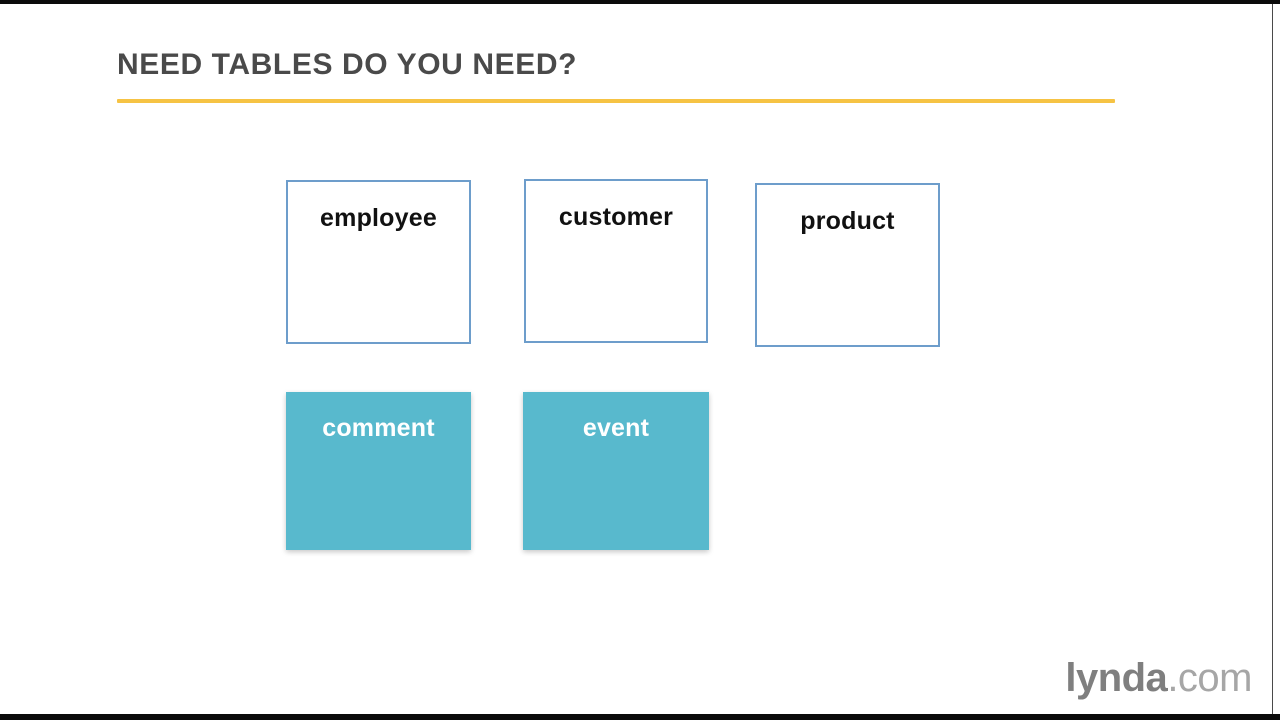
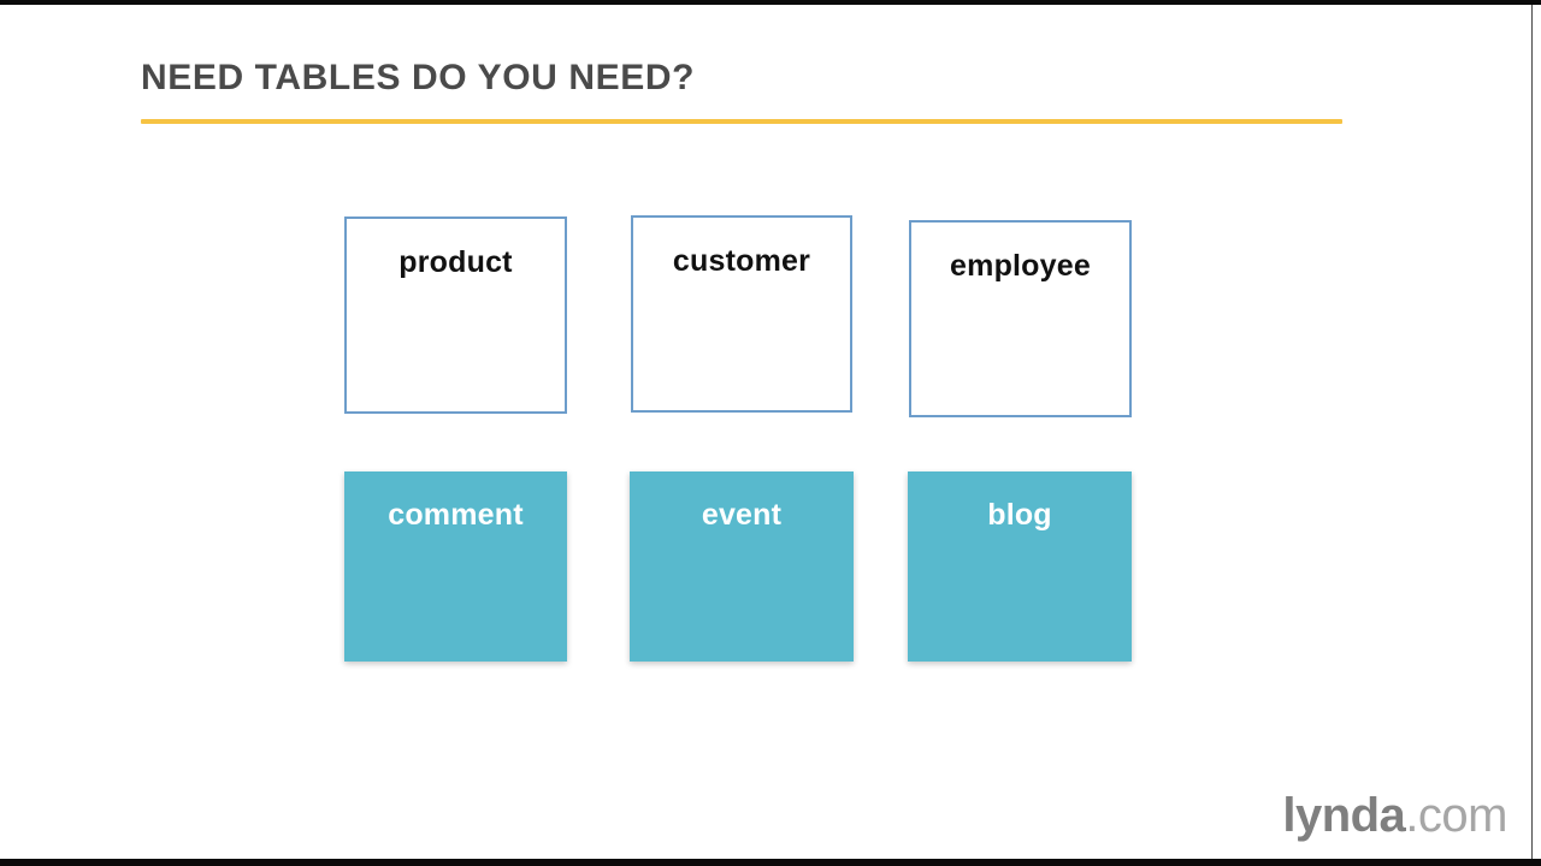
  NEED TABLES DO YOU NEED?
- employee
+ product
  customer
- product
+ employee
  comment
  event
+ blog
  lynda.com
